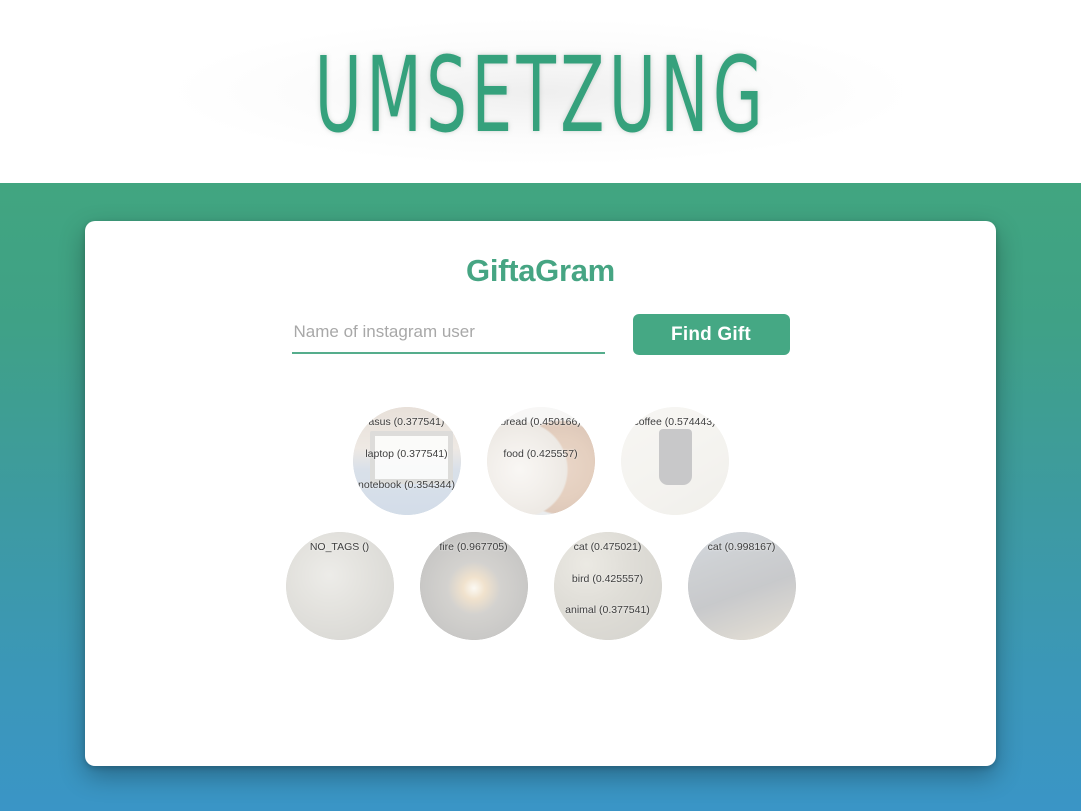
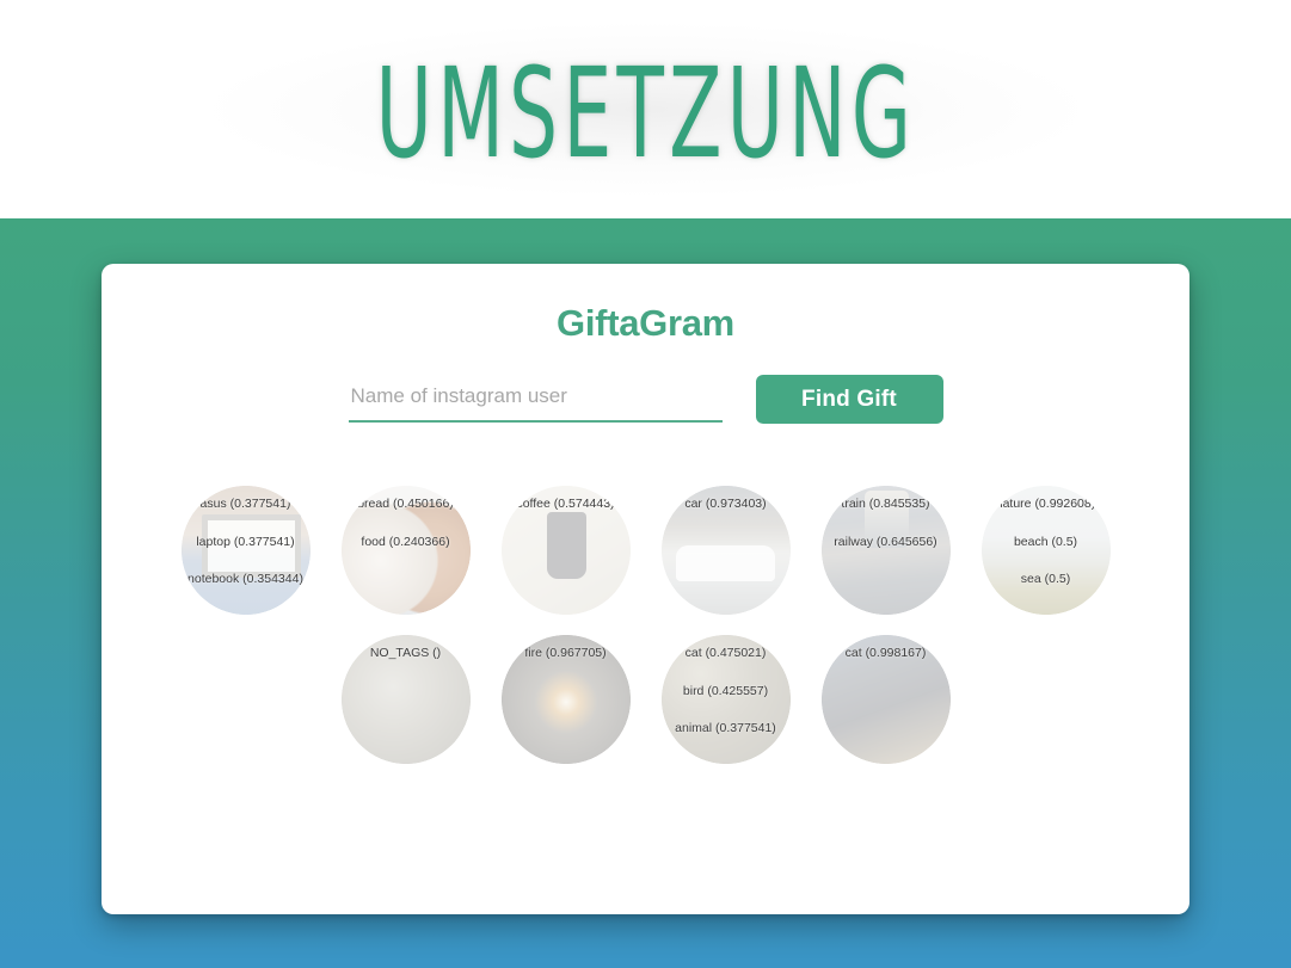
  UMSETZUNG
  GiftaGram
  Name of instagram user
  Find Gift
  asus (0.377541)
  laptop (0.377541)
  notebook (0.354344)
  bread (0.450166)
- food (0.425557)
+ food (0.240366)
  coffee (0.574443)
+ car (0.973403)
+ train (0.845535)
+ railway (0.645656)
+ nature (0.992608)
+ beach (0.5)
+ sea (0.5)
  NO_TAGS ()
  fire (0.967705)
  cat (0.475021)
  bird (0.425557)
  animal (0.377541)
  cat (0.998167)
